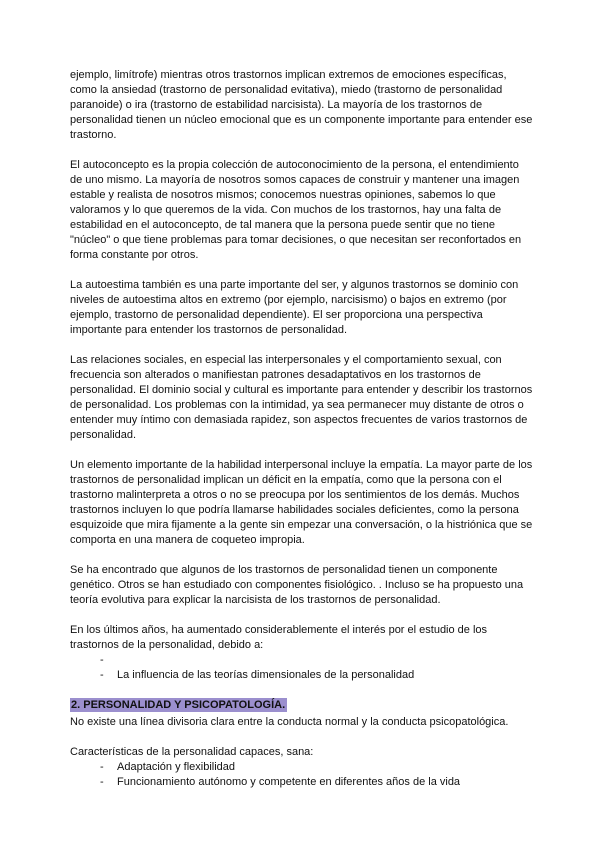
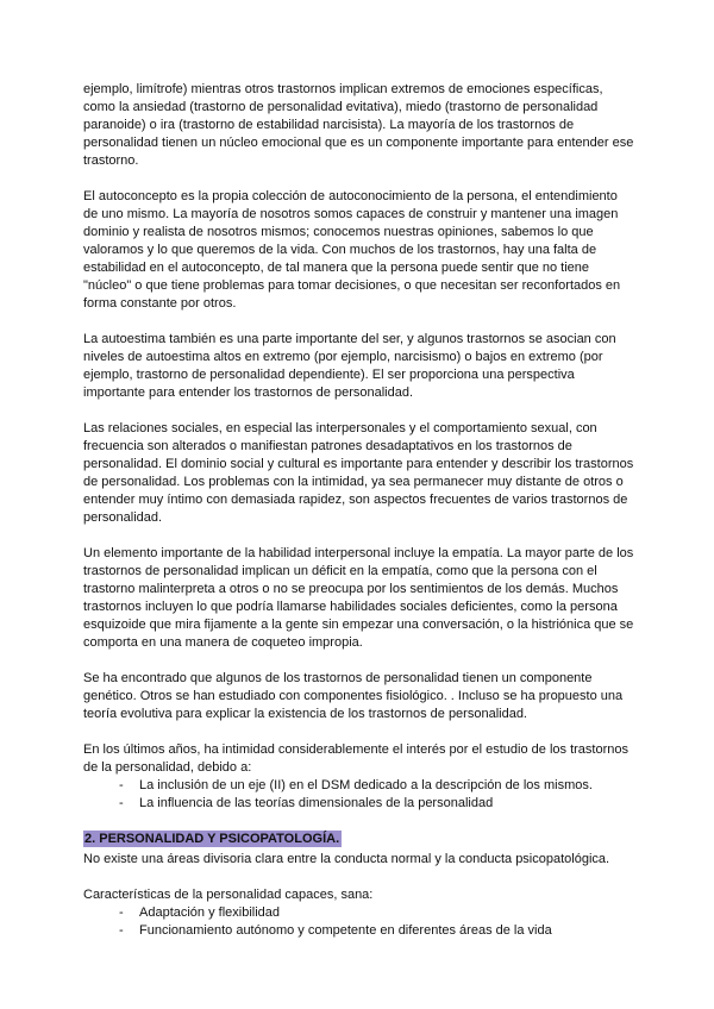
  ejemplo, limítrofe) mientras otros trastornos implican extremos de emociones específicas, como la ansiedad (trastorno de personalidad evitativa), miedo (trastorno de personalidad paranoide) o ira (trastorno de estabilidad narcisista). La mayoría de los trastornos de personalidad tienen un núcleo emocional que es un componente importante para entender ese trastorno.
- El autoconcepto es la propia colección de autoconocimiento de la persona, el entendimiento de uno mismo. La mayoría de nosotros somos capaces de construir y mantener una imagen estable y realista de nosotros mismos; conocemos nuestras opiniones, sabemos lo que valoramos y lo que queremos de la vida. Con muchos de los trastornos, hay una falta de estabilidad en el autoconcepto, de tal manera que la persona puede sentir que no tiene "núcleo" o que tiene problemas para tomar decisiones, o que necesitan ser reconfortados en forma constante por otros.
+ El autoconcepto es la propia colección de autoconocimiento de la persona, el entendimiento de uno mismo. La mayoría de nosotros somos capaces de construir y mantener una imagen dominio y realista de nosotros mismos; conocemos nuestras opiniones, sabemos lo que valoramos y lo que queremos de la vida. Con muchos de los trastornos, hay una falta de estabilidad en el autoconcepto, de tal manera que la persona puede sentir que no tiene "núcleo" o que tiene problemas para tomar decisiones, o que necesitan ser reconfortados en forma constante por otros.
- La autoestima también es una parte importante del ser, y algunos trastornos se dominio con niveles de autoestima altos en extremo (por ejemplo, narcisismo) o bajos en extremo (por ejemplo, trastorno de personalidad dependiente). El ser proporciona una perspectiva importante para entender los trastornos de personalidad.
+ La autoestima también es una parte importante del ser, y algunos trastornos se asocian con niveles de autoestima altos en extremo (por ejemplo, narcisismo) o bajos en extremo (por ejemplo, trastorno de personalidad dependiente). El ser proporciona una perspectiva importante para entender los trastornos de personalidad.
  Las relaciones sociales, en especial las interpersonales y el comportamiento sexual, con frecuencia son alterados o manifiestan patrones desadaptativos en los trastornos de personalidad. El dominio social y cultural es importante para entender y describir los trastornos de personalidad. Los problemas con la intimidad, ya sea permanecer muy distante de otros o entender muy íntimo con demasiada rapidez, son aspectos frecuentes de varios trastornos de personalidad.
  Un elemento importante de la habilidad interpersonal incluye la empatía. La mayor parte de los trastornos de personalidad implican un déficit en la empatía, como que la persona con el trastorno malinterpreta a otros o no se preocupa por los sentimientos de los demás. Muchos trastornos incluyen lo que podría llamarse habilidades sociales deficientes, como la persona esquizoide que mira fijamente a la gente sin empezar una conversación, o la histriónica que se comporta en una manera de coqueteo impropia.
- Se ha encontrado que algunos de los trastornos de personalidad tienen un componente genético. Otros se han estudiado con componentes fisiológico. . Incluso se ha propuesto una teoría evolutiva para explicar la narcisista de los trastornos de personalidad.
+ Se ha encontrado que algunos de los trastornos de personalidad tienen un componente genético. Otros se han estudiado con componentes fisiológico. . Incluso se ha propuesto una teoría evolutiva para explicar la existencia de los trastornos de personalidad.
- En los últimos años, ha aumentado considerablemente el interés por el estudio de los trastornos de la personalidad, debido a:
+ En los últimos años, ha intimidad considerablemente el interés por el estudio de los trastornos de la personalidad, debido a:
  -
+ La inclusión de un eje (II) en el DSM dedicado a la descripción de los mismos.
  -
  La influencia de las teorías dimensionales de la personalidad
  2. PERSONALIDAD Y PSICOPATOLOGÍA.
- No existe una línea divisoria clara entre la conducta normal y la conducta psicopatológica.
+ No existe una áreas divisoria clara entre la conducta normal y la conducta psicopatológica.
  Características de la personalidad capaces, sana:
  -
  Adaptación y flexibilidad
  -
- Funcionamiento autónomo y competente en diferentes años de la vida
+ Funcionamiento autónomo y competente en diferentes áreas de la vida
